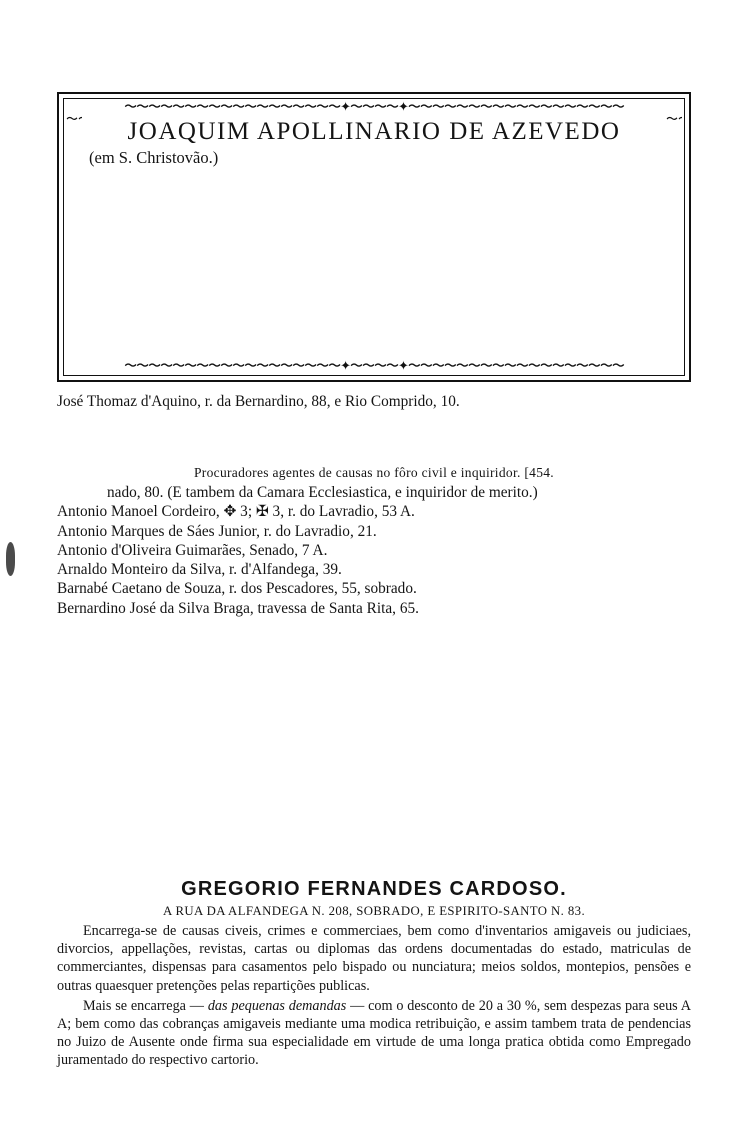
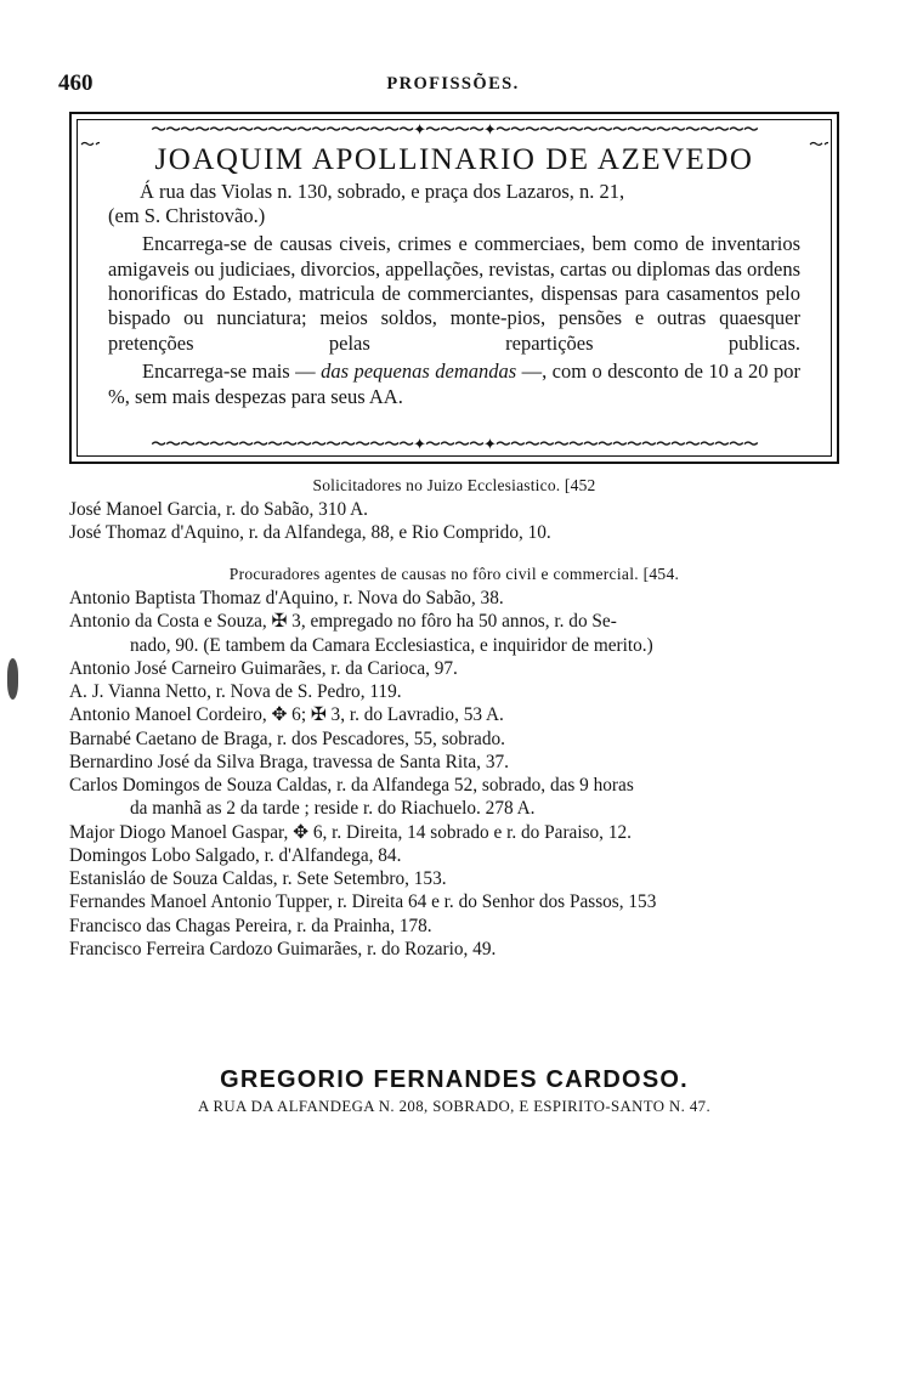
+ 460
+ PROFISSÕES.
  〜〜〜〜〜〜〜〜〜〜〜〜〜〜〜〜〜〜✦〜〜〜〜✦〜〜〜〜〜〜〜〜〜〜〜〜〜〜〜〜〜〜
  〜〜〜〜〜〜〜〜〜〜〜〜〜〜〜〜〜〜✦〜〜〜〜✦〜〜〜〜〜〜〜〜〜〜〜〜〜〜〜〜〜〜
  JOAQUIM APOLLINARIO DE AZEVEDO
+ Á rua das Violas n. 130, sobrado, e praça dos Lazaros, n. 21,
  (em S. Christovão.)
+ Encarrega-se de causas civeis, crimes e commerciaes, bem como de inventarios amigaveis ou judiciaes, divorcios, appellações, revistas, cartas ou diplomas das ordens honorificas do Estado, matricula de commerciantes, dispensas para casamentos pelo bispado ou nunciatura; meios soldos, monte-pios, pensões e outras quaesquer pretenções pelas repartições publicas.
+ Encarrega-se mais — das pequenas demandas —, com o desconto de 10 a 20 por %, sem mais despezas para seus AA.
+ Solicitadores no Juizo Ecclesiastico. [452
+ José Manoel Garcia, r. do Sabão, 310 A.
- José Thomaz d'Aquino, r. da Bernardino, 88, e Rio Comprido, 10.
+ José Thomaz d'Aquino, r. da Alfandega, 88, e Rio Comprido, 10.
- Procuradores agentes de causas no fôro civil e inquiridor. [454.
+ Procuradores agentes de causas no fôro civil e commercial. [454.
+ Antonio Baptista Thomaz d'Aquino, r. Nova do Sabão, 38.
+ Antonio da Costa e Souza, ✠ 3, empregado no fôro ha 50 annos, r. do Se-
- nado, 80. (E tambem da Camara Ecclesiastica, e inquiridor de merito.)
+ nado, 90. (E tambem da Camara Ecclesiastica, e inquiridor de merito.)
+ Antonio José Carneiro Guimarães, r. da Carioca, 97.
+ A. J. Vianna Netto, r. Nova de S. Pedro, 119.
- Antonio Manoel Cordeiro, ✥ 3; ✠ 3, r. do Lavradio, 53 A.
+ Antonio Manoel Cordeiro, ✥ 6; ✠ 3, r. do Lavradio, 53 A.
- Antonio Marques de Sáes Junior, r. do Lavradio, 21.
- Antonio d'Oliveira Guimarães, Senado, 7 A.
- Arnaldo Monteiro da Silva, r. d'Alfandega, 39.
- Barnabé Caetano de Souza, r. dos Pescadores, 55, sobrado.
+ Barnabé Caetano de Braga, r. dos Pescadores, 55, sobrado.
- Bernardino José da Silva Braga, travessa de Santa Rita, 65.
+ Bernardino José da Silva Braga, travessa de Santa Rita, 37.
+ Carlos Domingos de Souza Caldas, r. da Alfandega 52, sobrado, das 9 horas
+ da manhã as 2 da tarde ; reside r. do Riachuelo. 278 A.
+ Major Diogo Manoel Gaspar, ✥ 6, r. Direita, 14 sobrado e r. do Paraiso, 12.
+ Domingos Lobo Salgado, r. d'Alfandega, 84.
+ Estanisláo de Souza Caldas, r. Sete Setembro, 153.
+ Fernandes Manoel Antonio Tupper, r. Direita 64 e r. do Senhor dos Passos, 153
+ Francisco das Chagas Pereira, r. da Prainha, 178.
+ Francisco Ferreira Cardozo Guimarães, r. do Rozario, 49.
  GREGORIO FERNANDES CARDOSO.
- A RUA DA ALFANDEGA N. 208, SOBRADO, E ESPIRITO-SANTO N. 83.
+ A RUA DA ALFANDEGA N. 208, SOBRADO, E ESPIRITO-SANTO N. 47.
- Encarrega-se de causas civeis, crimes e commerciaes, bem como d'inventarios amigaveis ou judiciaes, divorcios, appellações, revistas, cartas ou diplomas das ordens documentadas do estado, matriculas de commerciantes, dispensas para casamentos pelo bispado ou nunciatura; meios soldos, montepios, pensões e outras quaesquer pretenções pelas repartições publicas.
- Mais se encarrega — das pequenas demandas — com o desconto de 20 a 30 %, sem despezas para seus A A; bem como das cobranças amigaveis mediante uma modica retribuição, e assim tambem trata de pendencias no Juizo de Ausente onde firma sua especialidade em virtude de uma longa pratica obtida como Empregado juramentado do respectivo cartorio.
